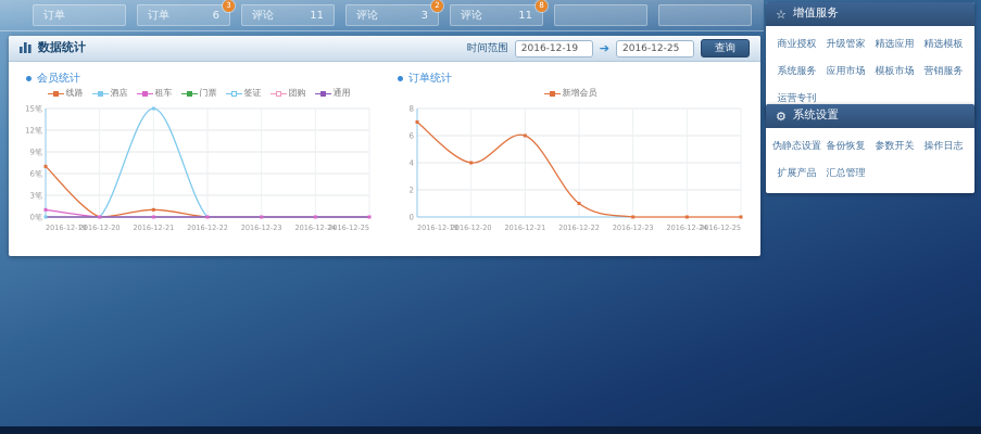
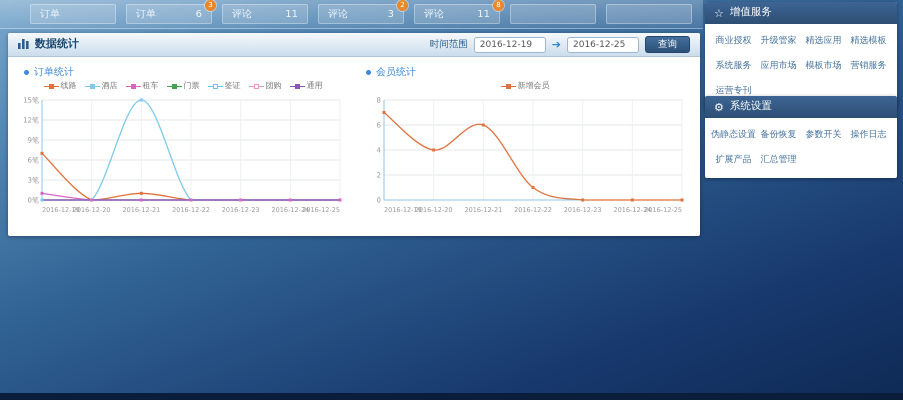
  订单
  订单
  6
  3
  评论
  11
  评论
  3
  2
  评论
  11
  8
  数据统计
  时间范围
  2016-12-19
  ➔
  2016-12-25
  查询
- 会员统计
+ 订单统计
  线路
  酒店
  租车
  门票
  签证
  团购
  通用
  2016-12-19
  2016-12-20
  2016-12-21
  2016-12-22
  2016-12-23
  2016-12-24
  2016-12-25
  0笔
  3笔
  6笔
  9笔
  12笔
  15笔
- 订单统计
+ 会员统计
  新增会员
  2016-12-19
  2016-12-20
  2016-12-21
  2016-12-22
  2016-12-23
  2016-12-24
  2016-12-25
  0
  2
  4
  6
  8
  ☆
  增值服务
  商业授权
  升级管家
  精选应用
  精选模板
  系统服务
  应用市场
  模板市场
  营销服务
  运营专刊
  ⚙
  系统设置
  伪静态设置
  备份恢复
  参数开关
  操作日志
  扩展产品
  汇总管理
